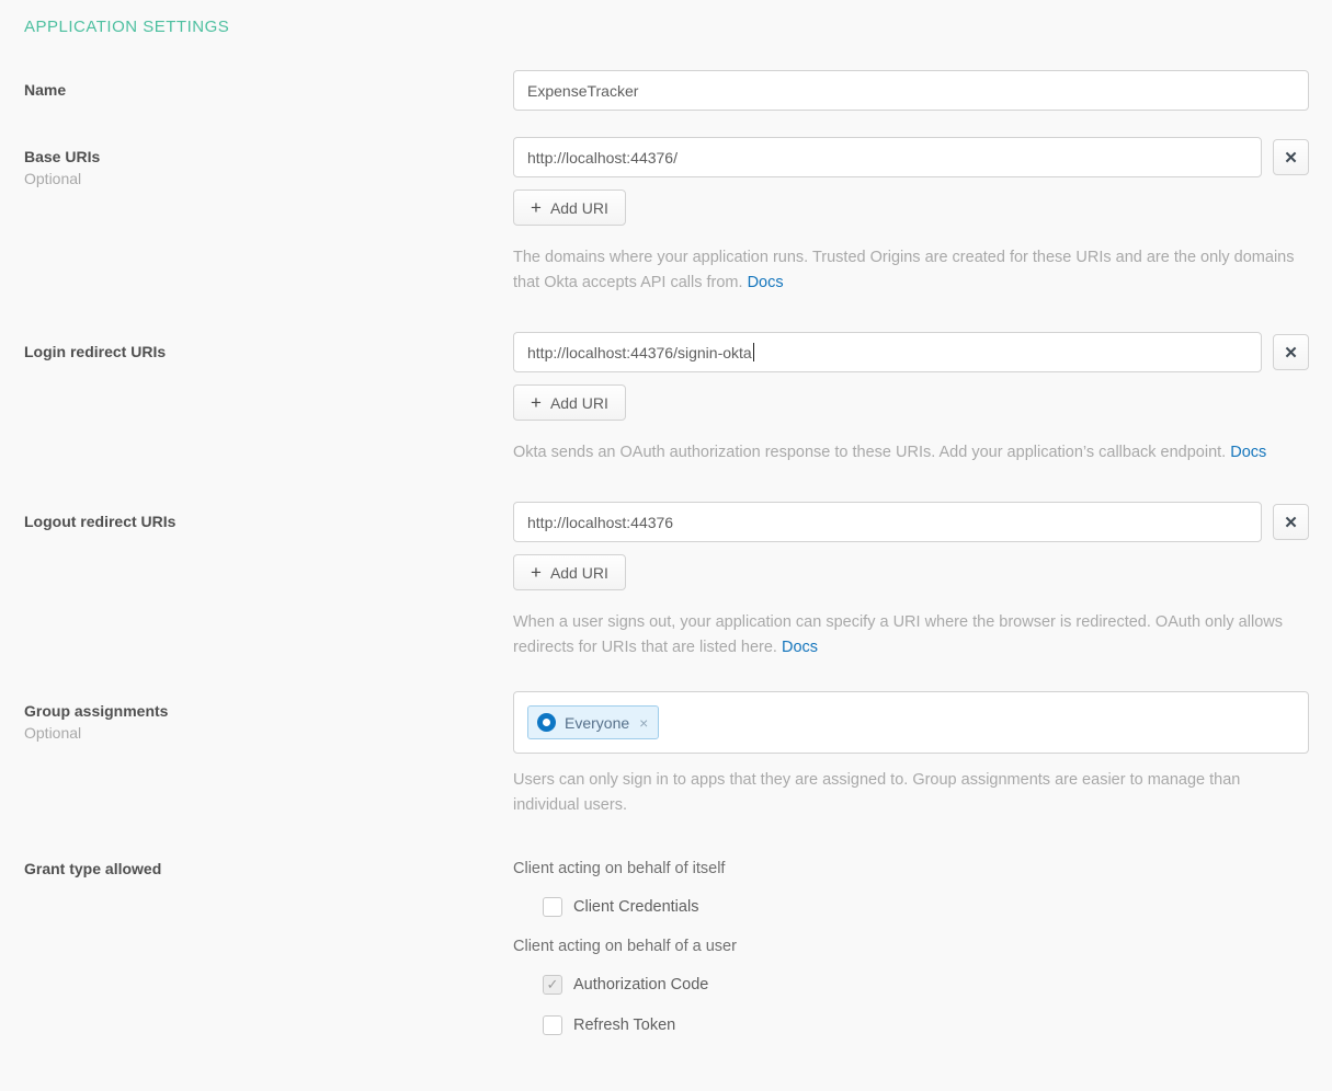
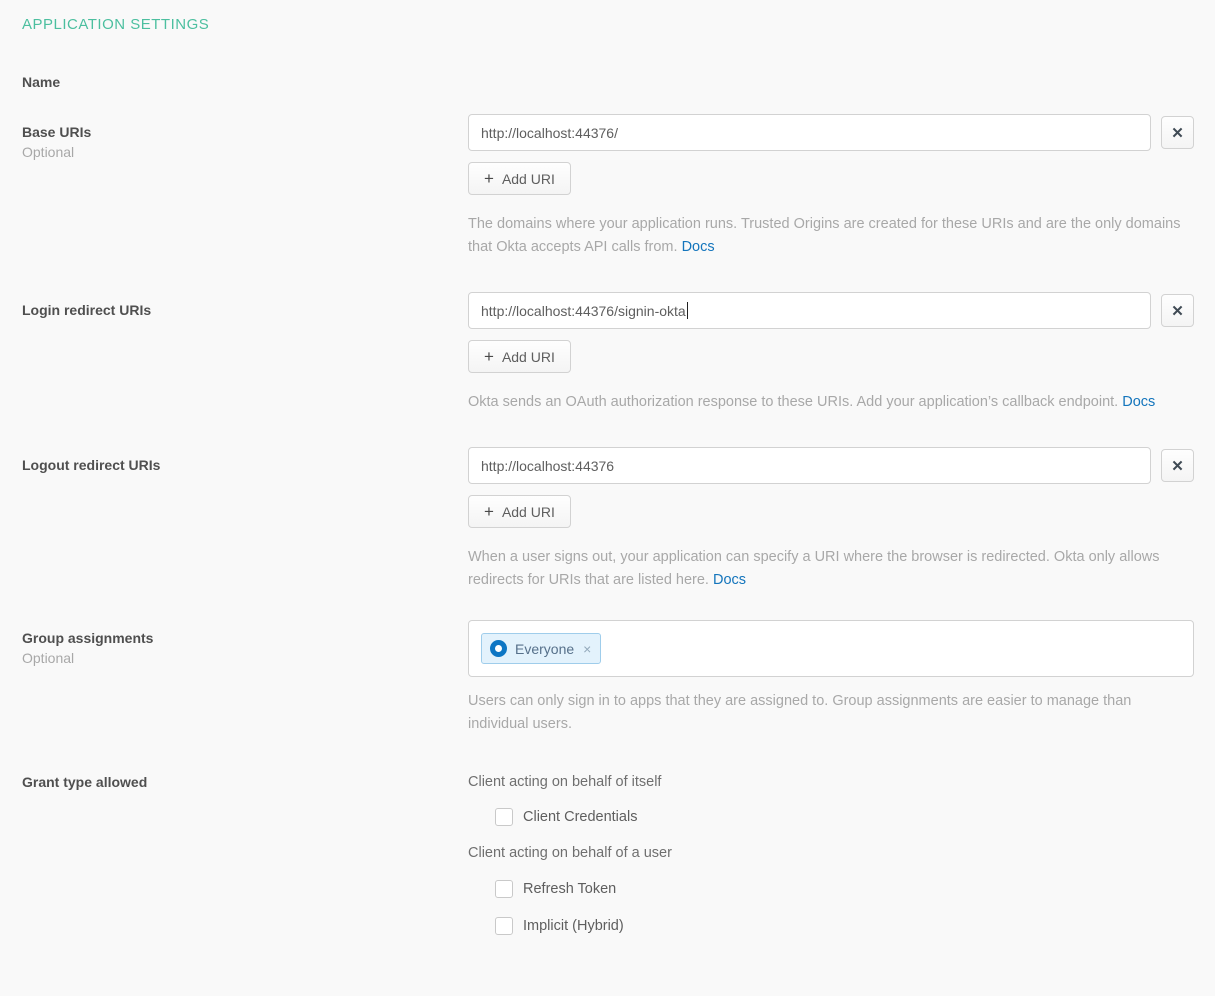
  APPLICATION SETTINGS
  Name
- ExpenseTracker
  Base URIs
  Optional
  http://localhost:44376/
  ✕
  +
  Add URI
  The domains where your application runs. Trusted Origins are created for these URIs and are the only domains that Okta accepts API calls from. Docs
  Login redirect URIs
  http://localhost:44376/signin-okta
  ✕
  +
  Add URI
  Okta sends an OAuth authorization response to these URIs. Add your application’s callback endpoint. Docs
  Logout redirect URIs
  http://localhost:44376
  ✕
  +
  Add URI
- When a user signs out, your application can specify a URI where the browser is redirected. OAuth only allows redirects for URIs that are listed here. Docs
+ When a user signs out, your application can specify a URI where the browser is redirected. Okta only allows redirects for URIs that are listed here. Docs
  Group assignments
  Optional
  Everyone
  ×
  Users can only sign in to apps that they are assigned to. Group assignments are easier to manage than individual users.
  Grant type allowed
  Client acting on behalf of itself
  Client Credentials
  Client acting on behalf of a user
- ✓
- Authorization Code
  Refresh Token
+ Implicit (Hybrid)
